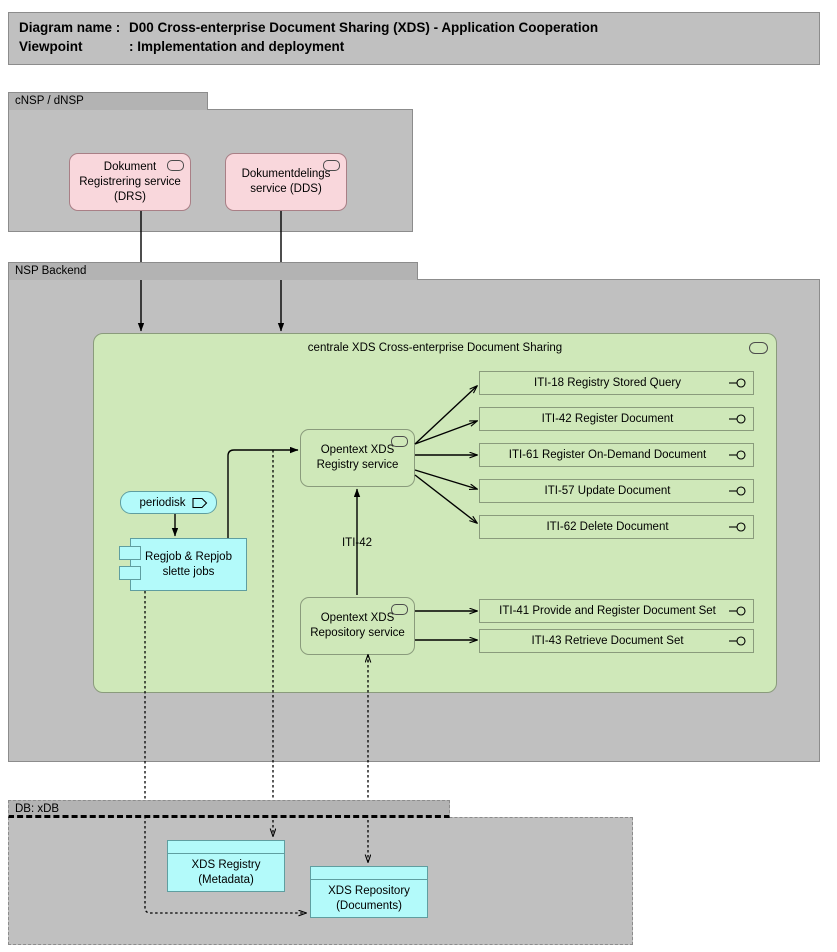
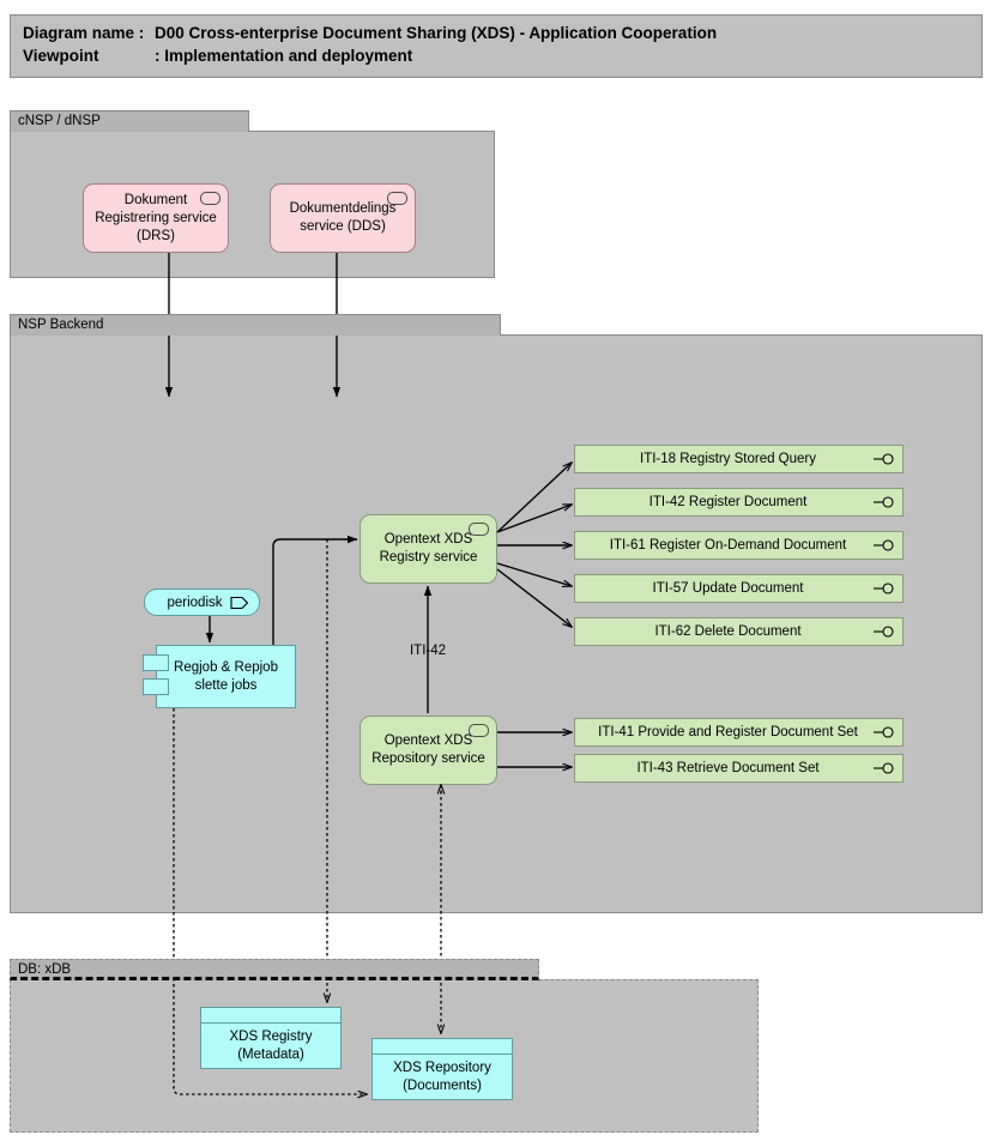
  Diagram name :
  D00 Cross-enterprise Document Sharing (XDS) - Application Cooperation
  Viewpoint
  : Implementation and deployment
  cNSP / dNSP
  Dokument Registrering service (DRS)
  Dokumentdelings service (DDS)
  NSP Backend
- centrale XDS Cross-enterprise Document Sharing
  Opentext XDS Registry service
  Opentext XDS Repository service
  ITI-18 Registry Stored Query
  ITI-42 Register Document
  ITI-61 Register On-Demand Document
  ITI-57 Update Document
  ITI-62 Delete Document
  ITI-41 Provide and Register Document Set
  ITI-43 Retrieve Document Set
  periodisk
  Regjob & Repjob slette jobs
  DB: xDB
  XDS Registry (Metadata)
  XDS Repository (Documents)
  ITI-42
